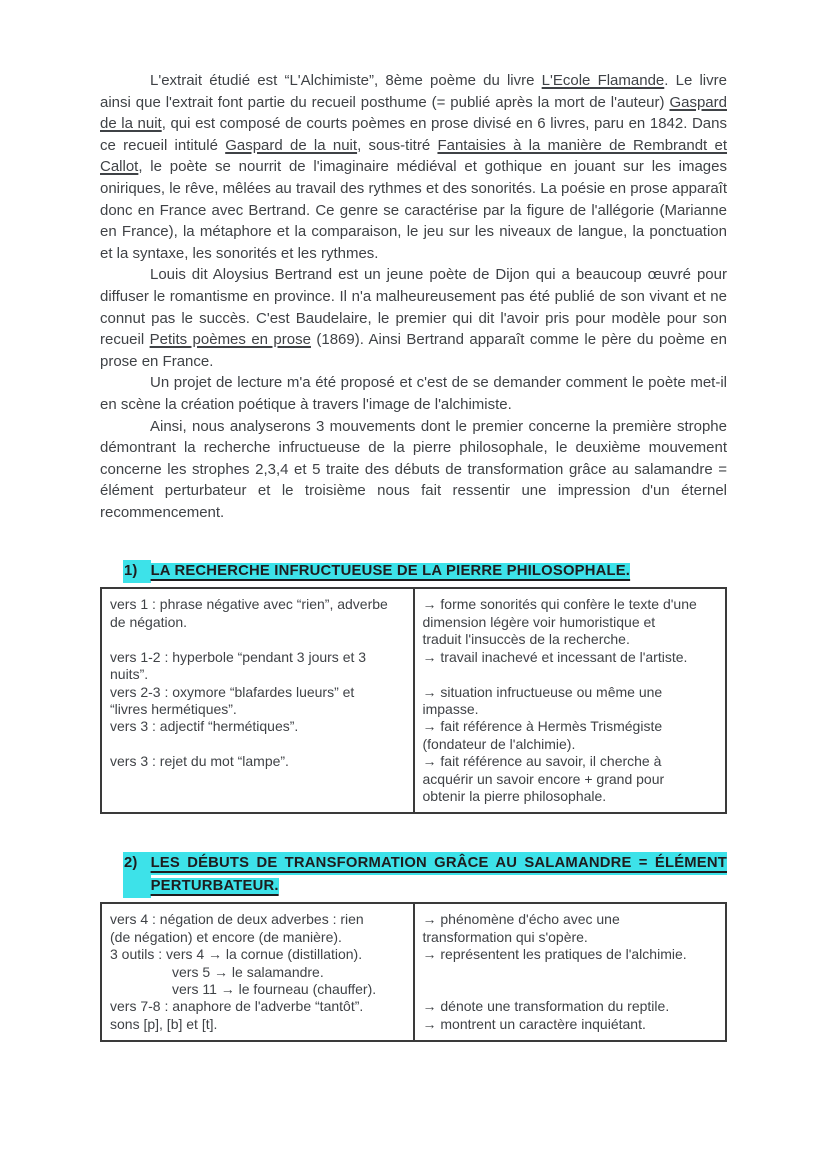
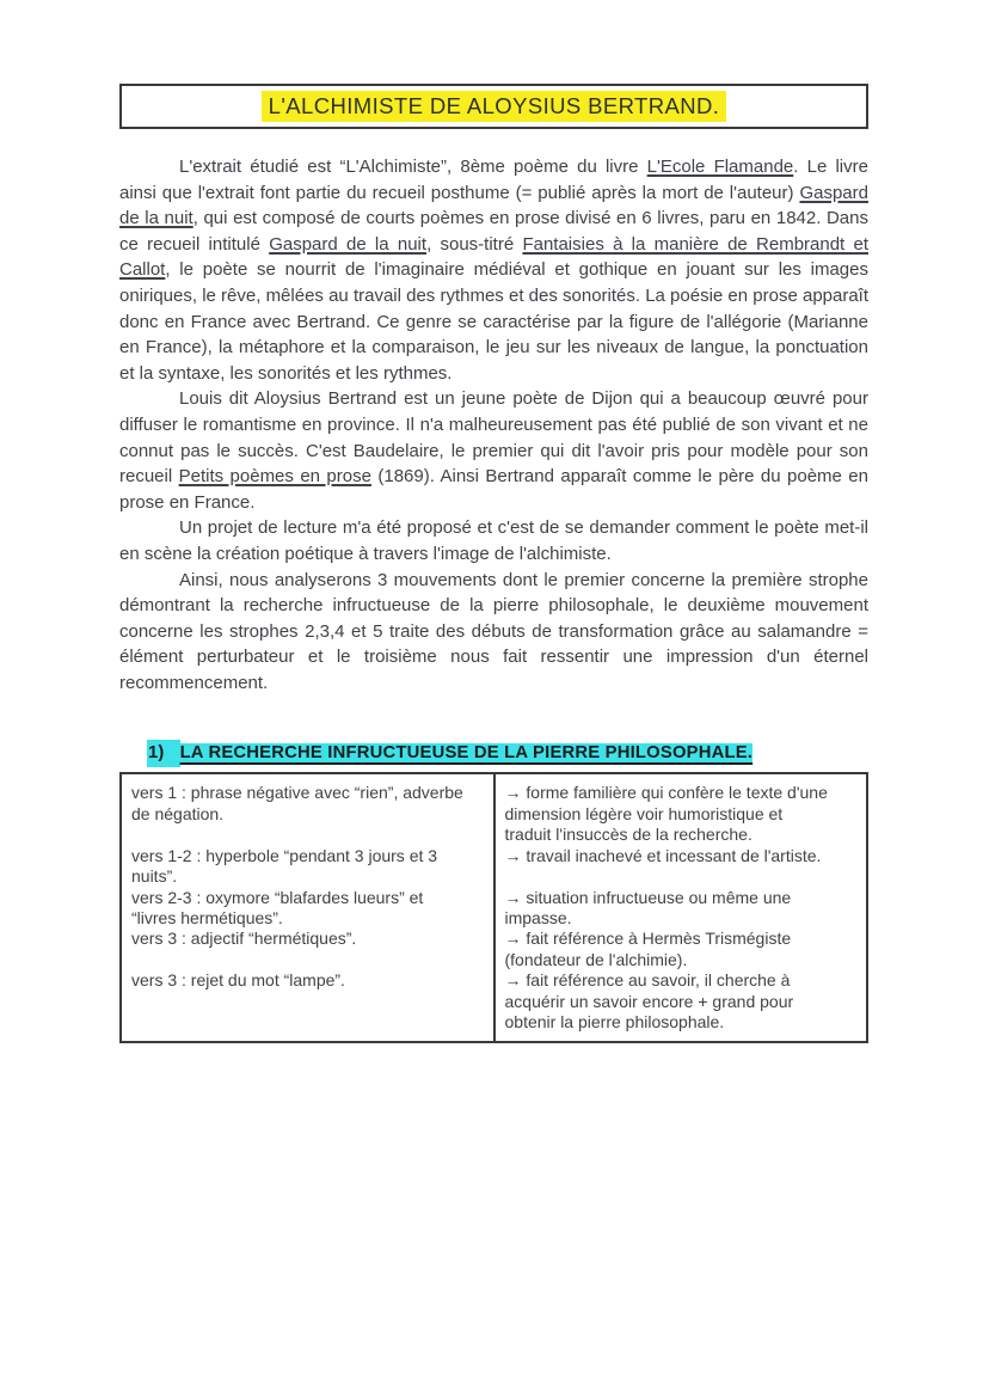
+ L'ALCHIMISTE DE ALOYSIUS BERTRAND.
  L'extrait étudié est “L'Alchimiste”, 8ème poème du livre L'Ecole Flamande. Le livre ainsi que l'extrait font partie du recueil posthume (= publié après la mort de l'auteur) Gaspard de la nuit, qui est composé de courts poèmes en prose divisé en 6 livres, paru en 1842. Dans ce recueil intitulé Gaspard de la nuit, sous-titré Fantaisies à la manière de Rembrandt et Callot, le poète se nourrit de l'imaginaire médiéval et gothique en jouant sur les images oniriques, le rêve, mêlées au travail des rythmes et des sonorités. La poésie en prose apparaît donc en France avec Bertrand. Ce genre se caractérise par la figure de l'allégorie (Marianne en France), la métaphore et la comparaison, le jeu sur les niveaux de langue, la ponctuation et la syntaxe, les sonorités et les rythmes.
  Louis dit Aloysius Bertrand est un jeune poète de Dijon qui a beaucoup œuvré pour diffuser le romantisme en province. Il n'a malheureusement pas été publié de son vivant et ne connut pas le succès. C'est Baudelaire, le premier qui dit l'avoir pris pour modèle pour son recueil Petits poèmes en prose (1869). Ainsi Bertrand apparaît comme le père du poème en prose en France.
  Un projet de lecture m'a été proposé et c'est de se demander comment le poète met-il en scène la création poétique à travers l'image de l'alchimiste.
  Ainsi, nous analyserons 3 mouvements dont le premier concerne la première strophe démontrant la recherche infructueuse de la pierre philosophale, le deuxième mouvement concerne les strophes 2,3,4 et 5 traite des débuts de transformation grâce au salamandre = élément perturbateur et le troisième nous fait ressentir une impression d'un éternel recommencement.
  1)
  LA RECHERCHE INFRUCTUEUSE DE LA PIERRE PHILOSOPHALE.
- vers 1 : phrase négative avec “rien”, adverbede négation. vers 1-2 : hyperbole “pendant 3 jours et 3nuits”.vers 2-3 : oxymore “blafardes lueurs” et“livres hermétiques”.vers 3 : adjectif “hermétiques”. vers 3 : rejet du mot “lampe”.	→ forme sonorités qui confère le texte d'unedimension légère voir humoristique ettraduit l'insuccès de la recherche.→ travail inachevé et incessant de l'artiste. → situation infructueuse ou même uneimpasse.→ fait référence à Hermès Trismégiste(fondateur de l'alchimie).→ fait référence au savoir, il cherche àacquérir un savoir encore + grand pourobtenir la pierre philosophale.
+ vers 1 : phrase négative avec “rien”, adverbede négation. vers 1-2 : hyperbole “pendant 3 jours et 3nuits”.vers 2-3 : oxymore “blafardes lueurs” et“livres hermétiques”.vers 3 : adjectif “hermétiques”. vers 3 : rejet du mot “lampe”.	→ forme familière qui confère le texte d'unedimension légère voir humoristique ettraduit l'insuccès de la recherche.→ travail inachevé et incessant de l'artiste. → situation infructueuse ou même uneimpasse.→ fait référence à Hermès Trismégiste(fondateur de l'alchimie).→ fait référence au savoir, il cherche àacquérir un savoir encore + grand pourobtenir la pierre philosophale.
- 2)
- LES DÉBUTS DE TRANSFORMATION GRÂCE AU SALAMANDRE = ÉLÉMENT
- PERTURBATEUR.
- vers 4 : négation de deux adverbes : rien(de négation) et encore (de manière).3 outils : vers 4 → la cornue (distillation).vers 5 → le salamandre.vers 11 → le fourneau (chauffer).vers 7-8 : anaphore de l'adverbe “tantôt”.sons [p], [b] et [t].	→ phénomène d'écho avec unetransformation qui s'opère.→ représentent les pratiques de l'alchimie. → dénote une transformation du reptile.→ montrent un caractère inquiétant.
